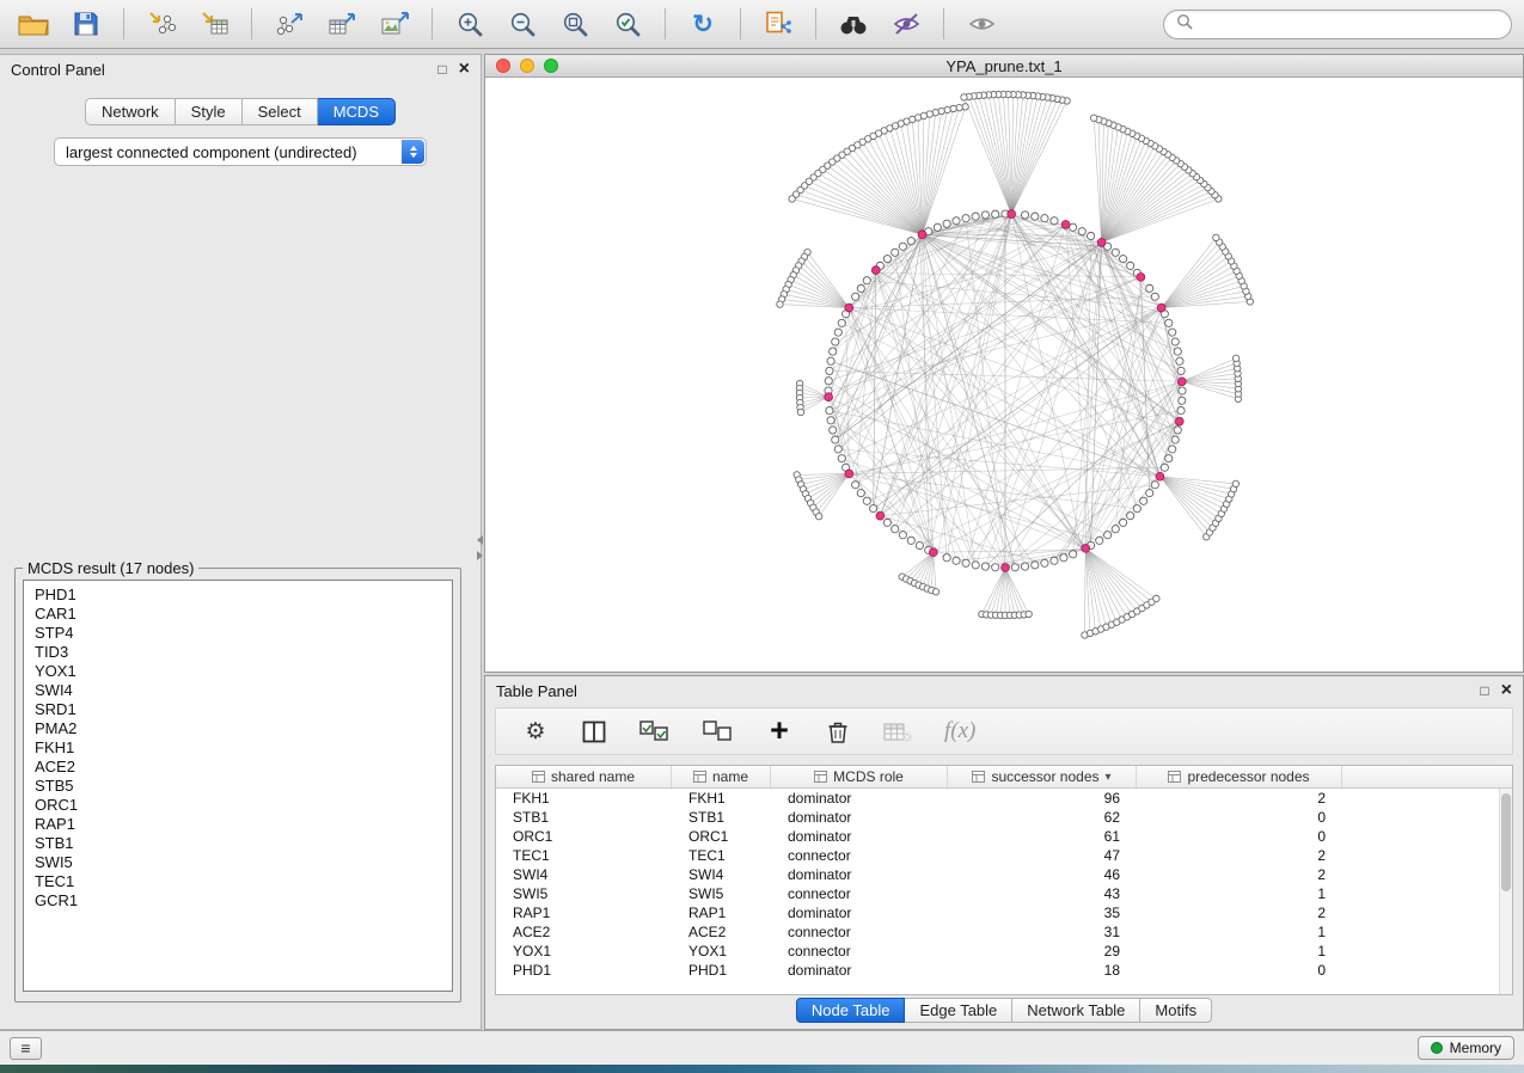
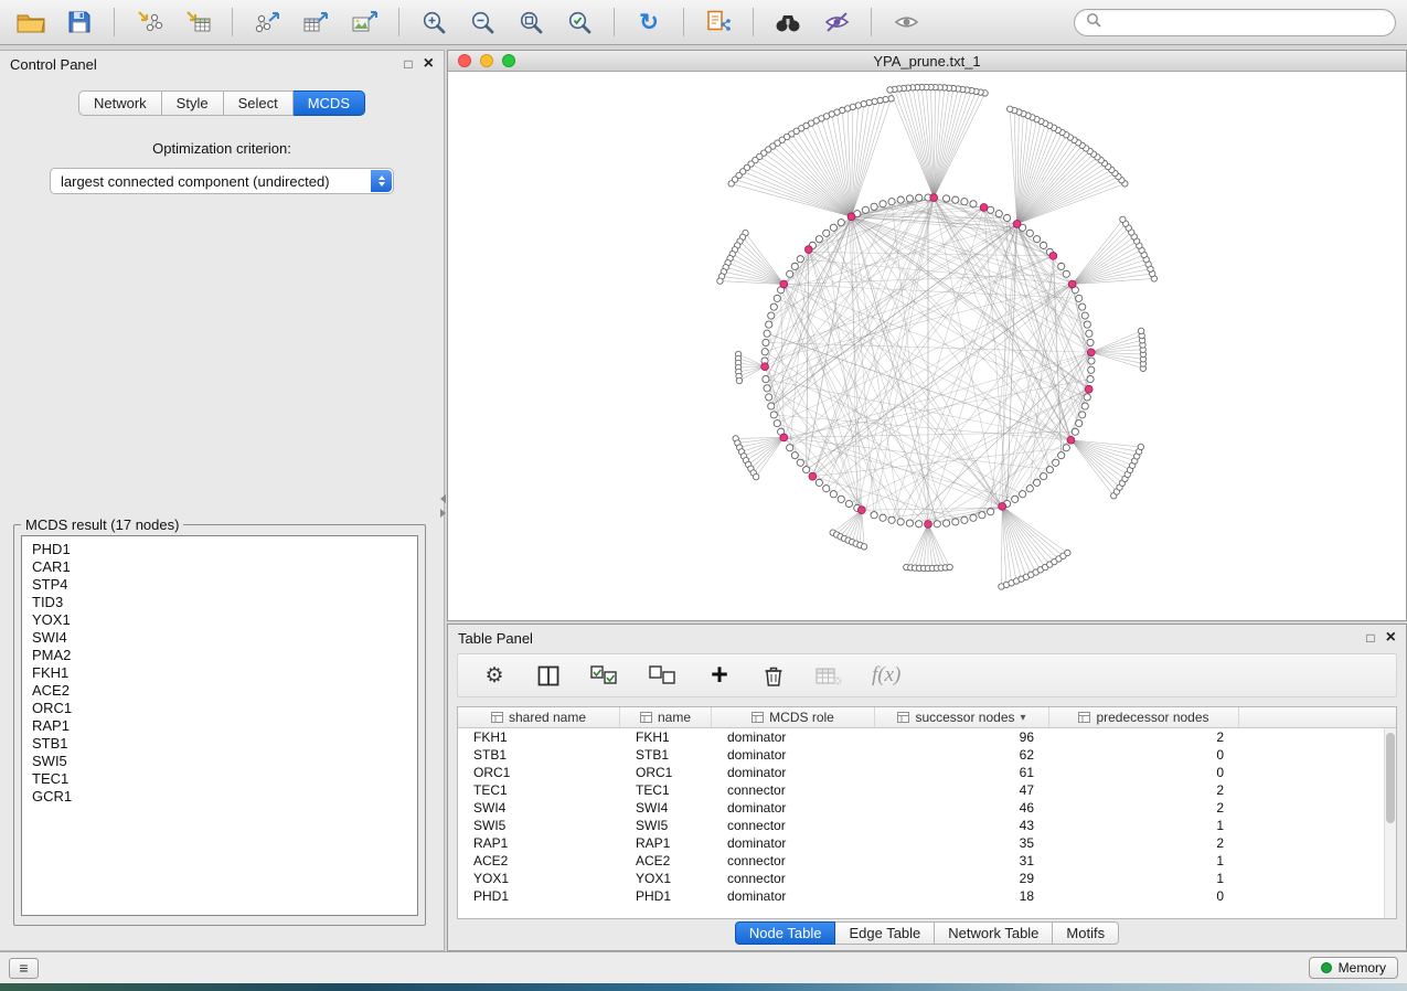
  ↻
  Control Panel
  □
  ×
  Network
  Style
  Select
  MCDS
+ Optimization criterion:
  largest connected component (undirected)
  MCDS result (17 nodes)
  PHD1
  CAR1
  STP4
  TID3
  YOX1
  SWI4
- SRD1
  PMA2
  FKH1
  ACE2
- STB5
  ORC1
  RAP1
  STB1
  SWI5
  TEC1
  GCR1
  YPA_prune.txt_1
  Table Panel
  □
  ×
  ⚙
  +
  f(x)
  shared name
  name
  MCDS role
  successor nodes
  ▾
  predecessor nodes
  FKH1
  FKH1
  dominator
  96
  2
  STB1
  STB1
  dominator
  62
  0
  ORC1
  ORC1
  dominator
  61
  0
  TEC1
  TEC1
  connector
  47
  2
  SWI4
  SWI4
  dominator
  46
  2
  SWI5
  SWI5
  connector
  43
  1
  RAP1
  RAP1
  dominator
  35
  2
  ACE2
  ACE2
  connector
  31
  1
  YOX1
  YOX1
  connector
  29
  1
  PHD1
  PHD1
  dominator
  18
  0
  Node Table
  Edge Table
  Network Table
  Motifs
  ≡
  Memory
